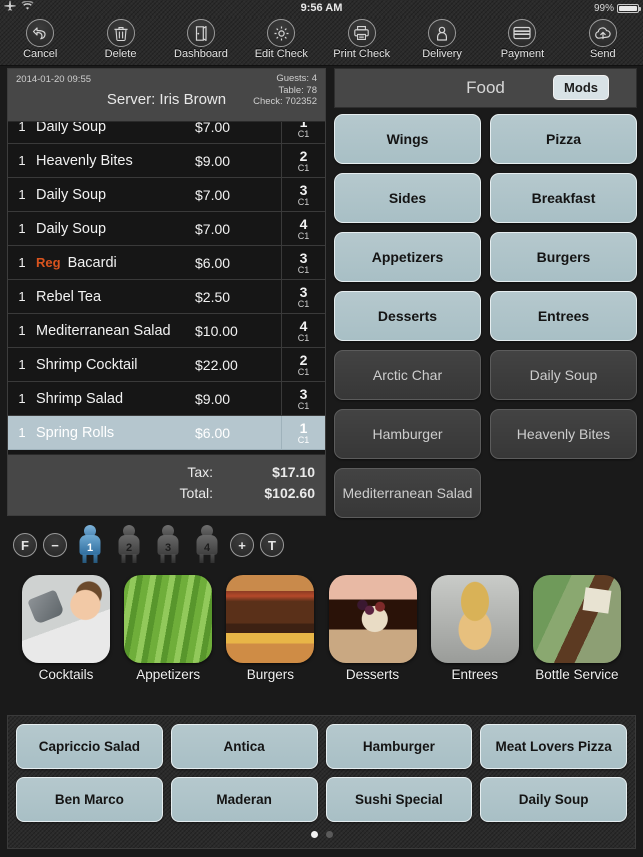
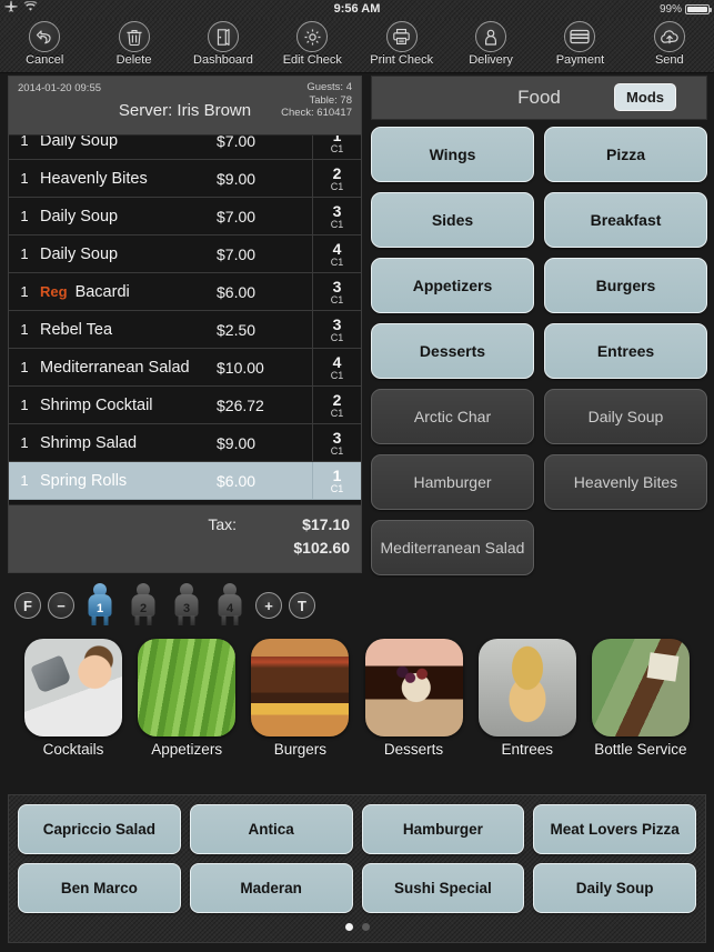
  9:56 AM
  99%
  Cancel
  Delete
  Dashboard
  Edit Check
  Print Check
  Delivery
  Payment
  Send
  2014-01-20 09:55
  Guests: 4
  Table: 78
- Check: 702352
+ Check: 610417
  Server: Iris Brown
  1
  Daily Soup
  $7.00
  C1
  1
  Heavenly Bites
  $9.00
  2
  C1
  1
  Daily Soup
  $7.00
  3
  C1
  1
  Daily Soup
  $7.00
  4
  C1
  1
  Reg
  Bacardi
  $6.00
  3
  C1
  1
  Rebel Tea
  $2.50
  3
  C1
  1
  Mediterranean Salad
  $10.00
  4
  C1
  1
  Shrimp Cocktail
- $22.00
+ $26.72
  2
  C1
  1
  Shrimp Salad
  $9.00
  3
  C1
  1
  Spring Rolls
  $6.00
  1
  C1
  Tax:
  $17.10
- Total:
  $102.60
  F
  −
  1
  2
  3
  4
  +
  T
  Food
  Mods
  Wings
  Pizza
  Sides
  Breakfast
  Appetizers
  Burgers
  Desserts
  Entrees
  Arctic Char
  Daily Soup
  Hamburger
  Heavenly Bites
  Mediterranean Salad
  Cocktails
  Appetizers
  Burgers
  Desserts
  Entrees
  Bottle Service
  Capriccio Salad
  Antica
  Hamburger
  Meat Lovers Pizza
  Ben Marco
  Maderan
  Sushi Special
  Daily Soup
